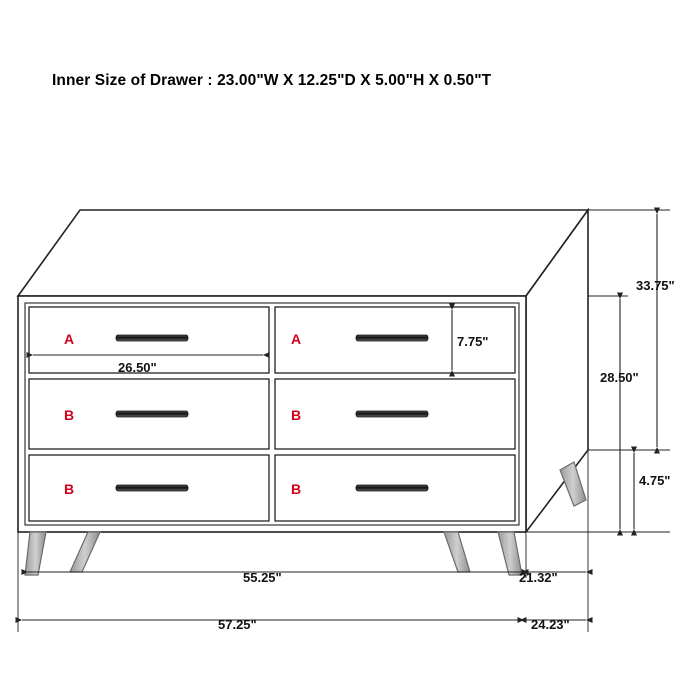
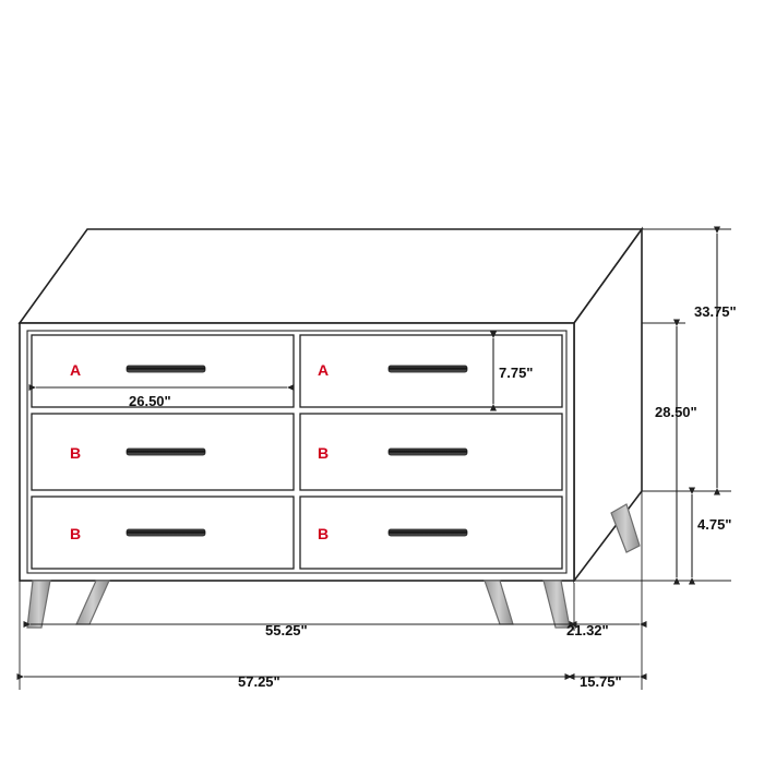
- Inner Size of Drawer : 23.00"W X 12.25"D X 5.00"H X 0.50"T
  A
  A
  B
  B
  B
  B
  26.50"
  7.75"
  33.75"
  28.50"
  4.75"
  55.25"
  21.32"
  57.25"
- 24.23"
+ 15.75"
